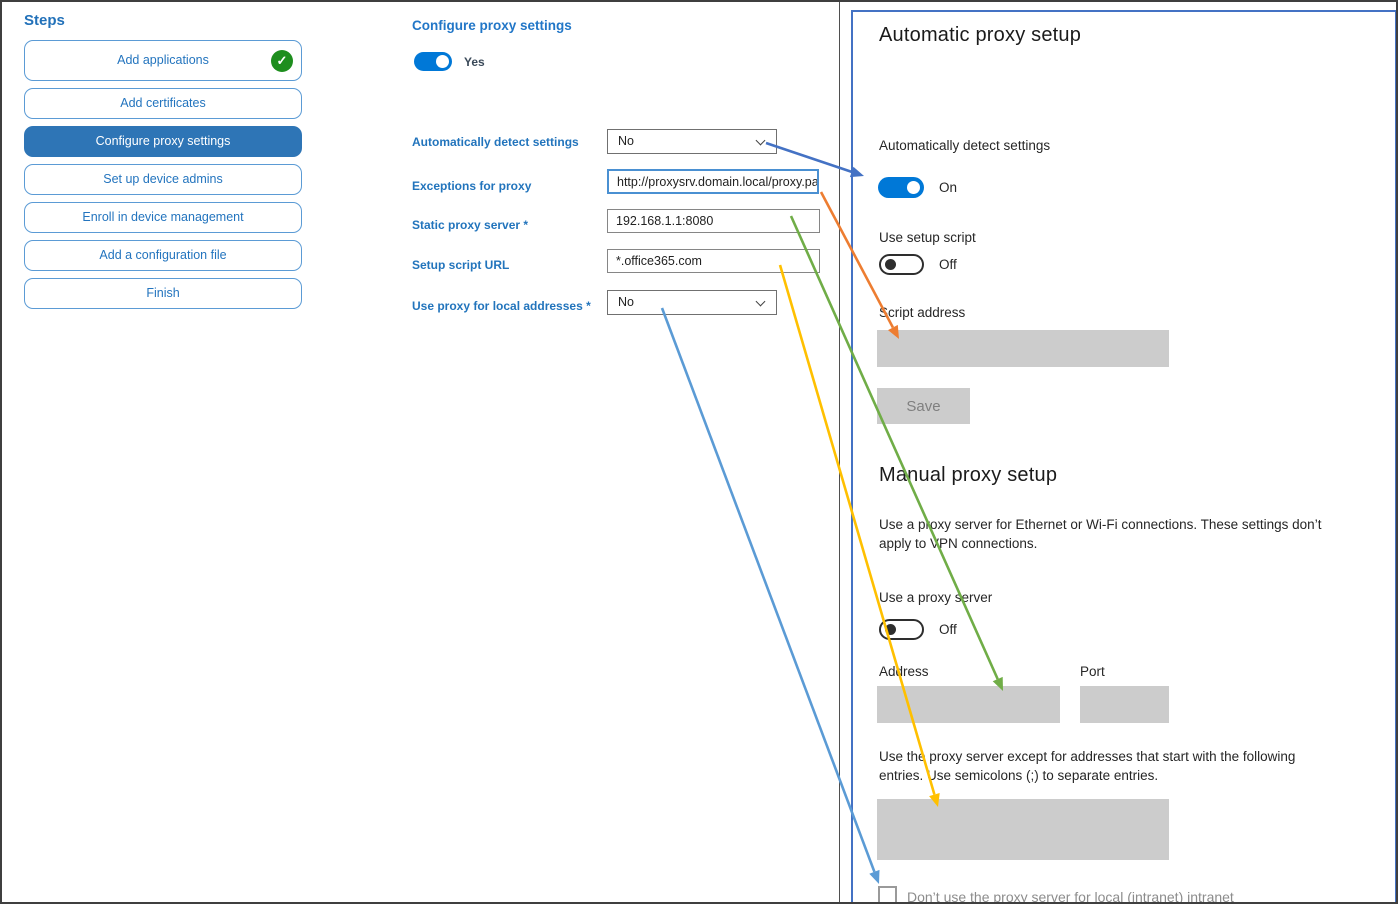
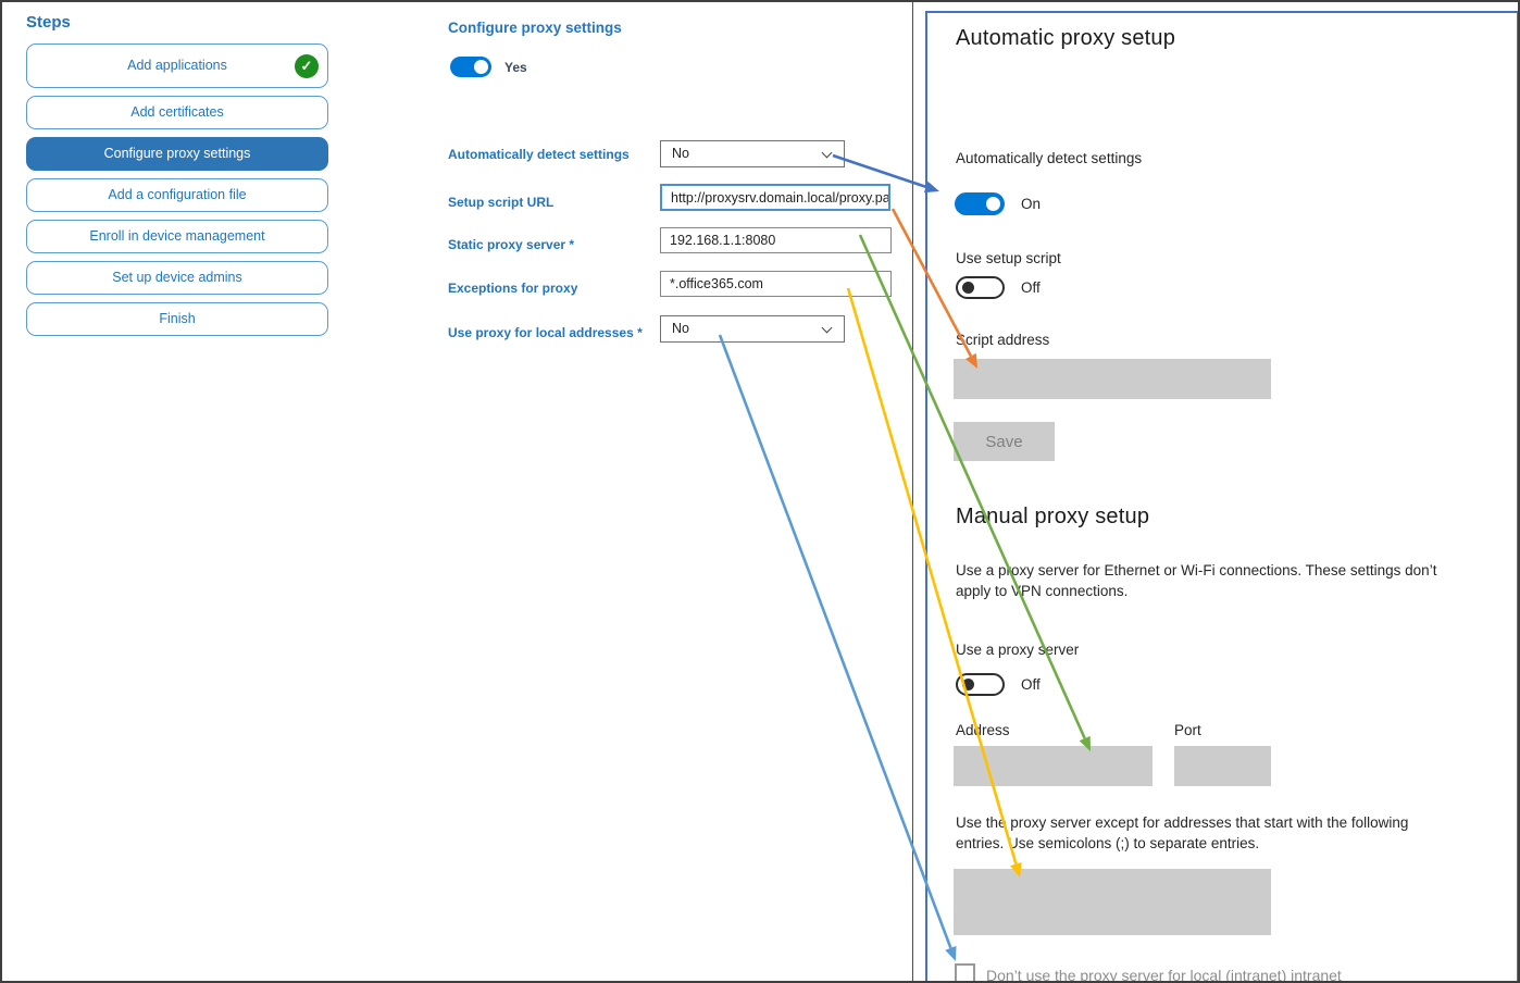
  Steps
  Add applications
  ✓
  Add certificates
  Configure proxy settings
- Set up device admins
+ Add a configuration file
  Enroll in device management
- Add a configuration file
+ Set up device admins
  Finish
  Configure proxy settings
  Yes
  Automatically detect settings
  No
- Exceptions for proxy
+ Setup script URL
  http://proxysrv.domain.local/proxy.pa
  Static proxy server *
  192.168.1.1:8080
- Setup script URL
+ Exceptions for proxy
  *.office365.com
  Use proxy for local addresses *
  No
  Automatic proxy setup
  Automatically detect settings
  On
  Use setup script
  Off
  cript address
  Save
  Manual proxy setup
  Use a poxy server for Ethernet or Wi-Fi connections. These settings don’t apply to VPN connections.
  Use a proxy server
  Off
  Adress
  Port
  Use the proxy server except for addresses that start with the following entries. Use semicolons (;) to separate entries.
  Don’t use the proxy server for local (intranet) intranet
